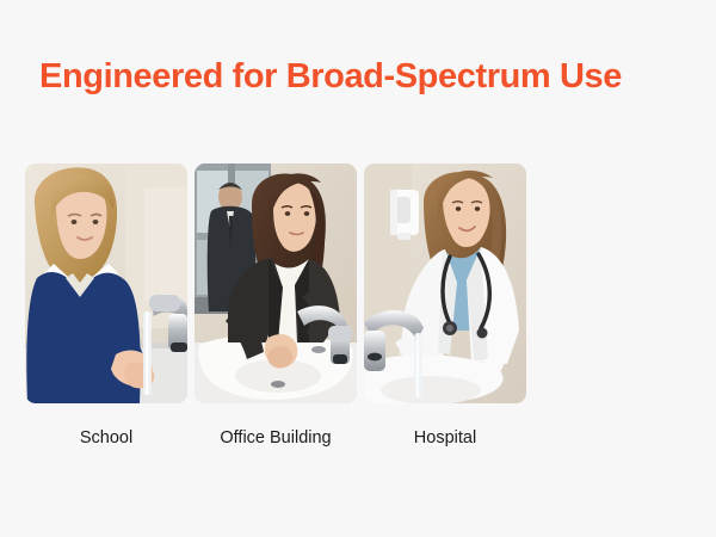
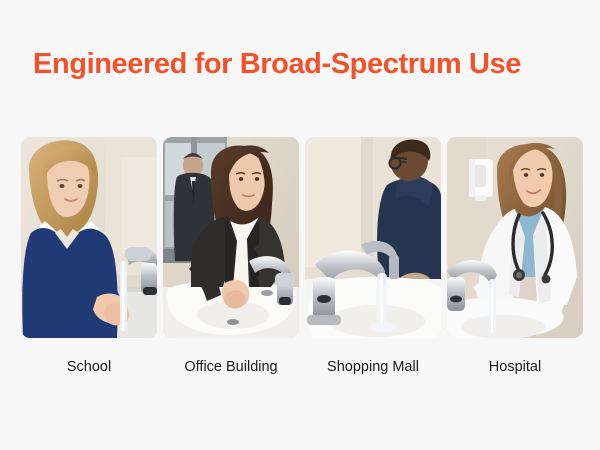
  Engineered for Broad-Spectrum Use
  School
  Office Building
+ Shopping Mall
  Hospital
